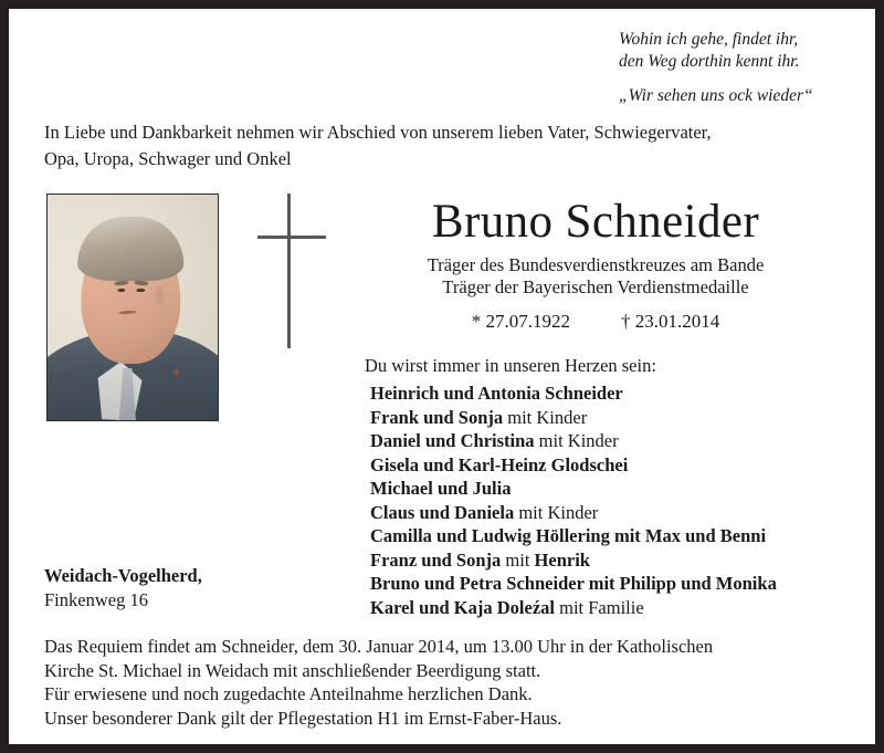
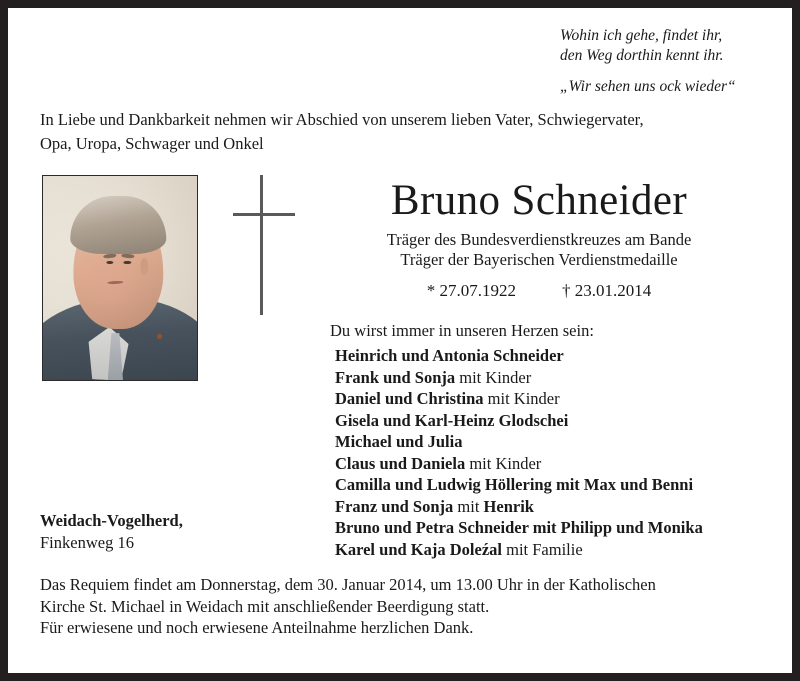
  Wohin ich gehe, findet ihr,
  den Weg dorthin kennt ihr.
  „Wir sehen uns ock wieder“
  In Liebe und Dankbarkeit nehmen wir Abschied von unserem lieben Vater, Schwiegervater,
  Opa, Uropa, Schwager und Onkel
  Bruno Schneider
  Träger des Bundesverdienstkreuzes am Bande
  Träger der Bayerischen Verdienstmedaille
  * 27.07.1922 † 23.01.2014
  Du wirst immer in unseren Herzen sein:
  Heinrich und Antonia Schneider
  Frank und Sonja mit Kinder
  Daniel und Christina mit Kinder
  Gisela und Karl-Heinz Glodschei
  Michael und Julia
  Claus und Daniela mit Kinder
  Camilla und Ludwig Höllering mit Max und Benni
  Franz und Sonja mit Henrik
  Bruno und Petra Schneider mit Philipp und Monika
  Karel und Kaja Doleźal mit Familie
  Weidach-Vogelherd,
  Finkenweg 16
- Das Requiem findet am Schneider, dem 30. Januar 2014, um 13.00 Uhr in der Katholischen
+ Das Requiem findet am Donnerstag, dem 30. Januar 2014, um 13.00 Uhr in der Katholischen
  Kirche St. Michael in Weidach mit anschließender Beerdigung statt.
- Für erwiesene und noch zugedachte Anteilnahme herzlichen Dank.
+ Für erwiesene und noch erwiesene Anteilnahme herzlichen Dank.
- Unser besonderer Dank gilt der Pflegestation H1 im Ernst-Faber-Haus.
